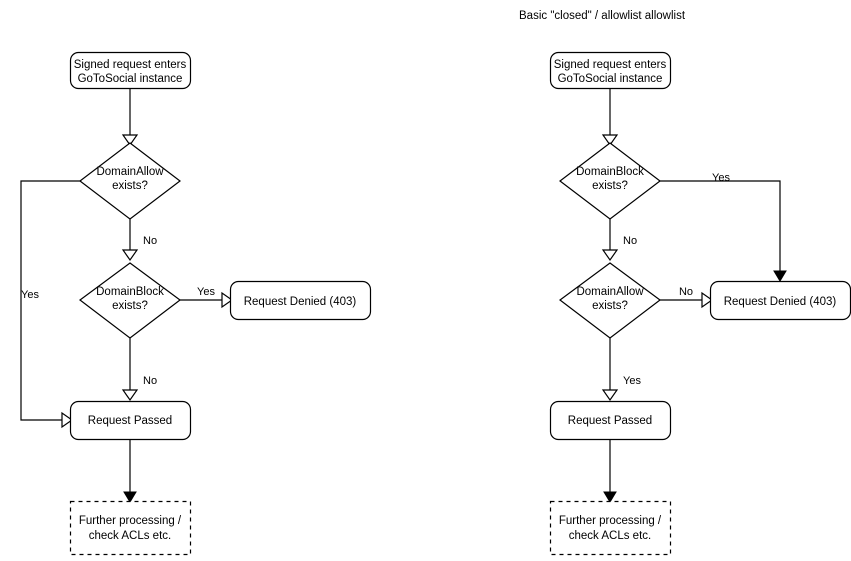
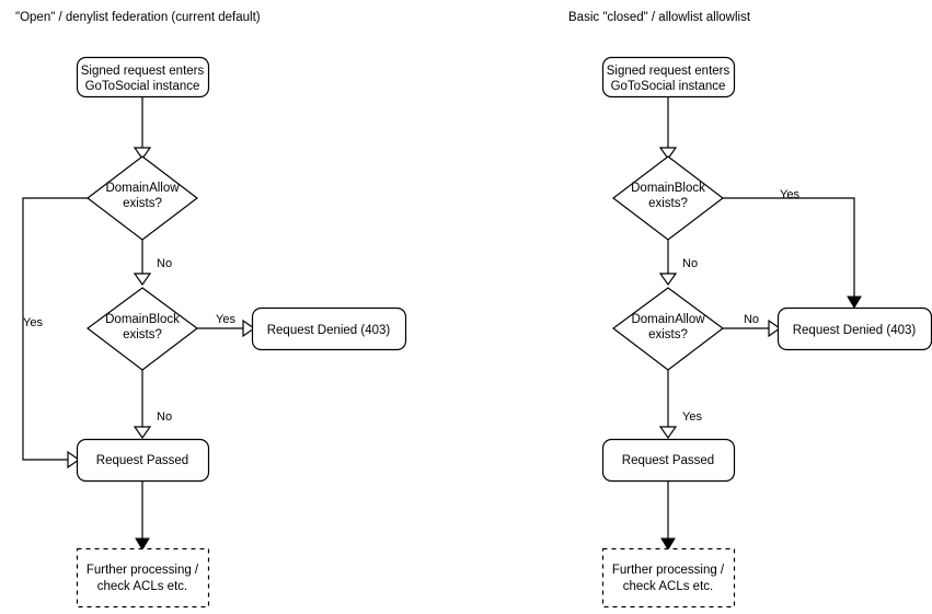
+ "Open" / denylist federation (current default)
  Signed request enters
  GoToSocial instance
  DomainAllow
  exists?
  No
  Yes
  DomainBlock
  exists?
  Yes
  Request Denied (403)
  No
  Request Passed
  Further processing /
  check ACLs etc.
  Basic "closed" / allowlist allowlist
  Signed request enters
  GoToSocial instance
  DomainBlock
  exists?
  Yes
  No
  DomainAllow
  exists?
  No
  Request Denied (403)
  Yes
  Request Passed
  Further processing /
  check ACLs etc.
